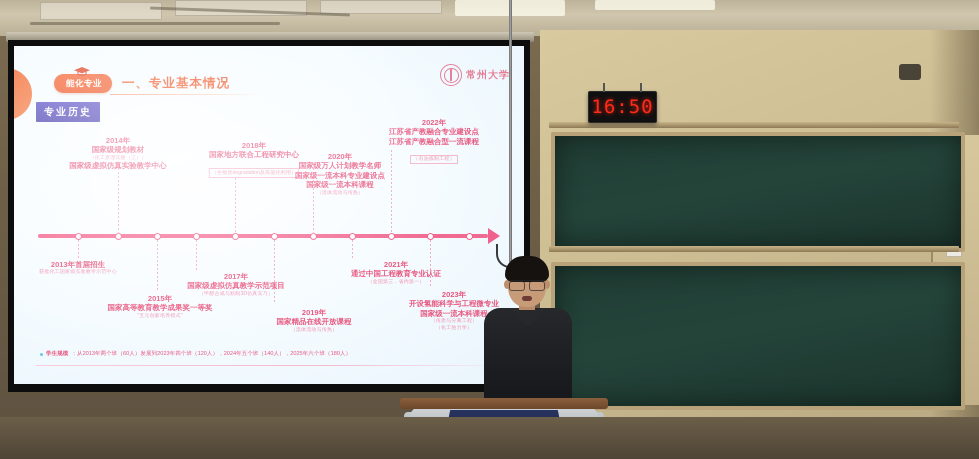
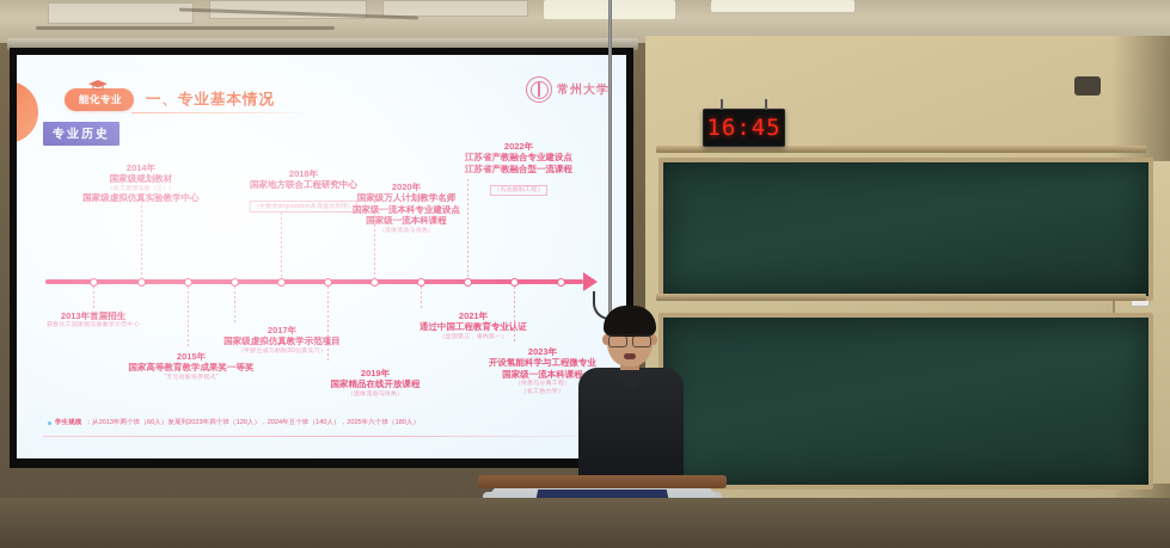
- 16:50
+ 16:45
